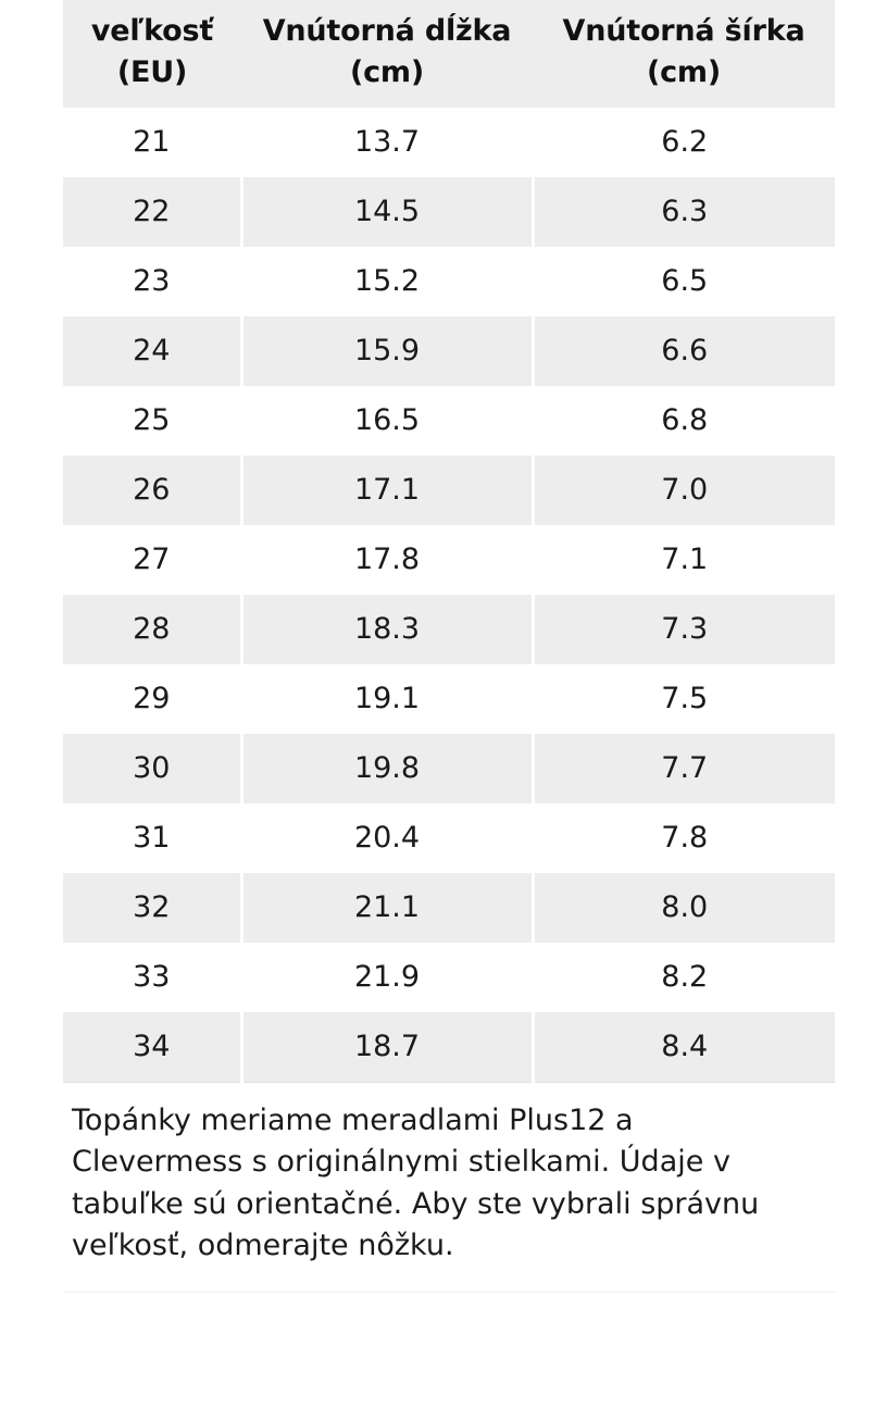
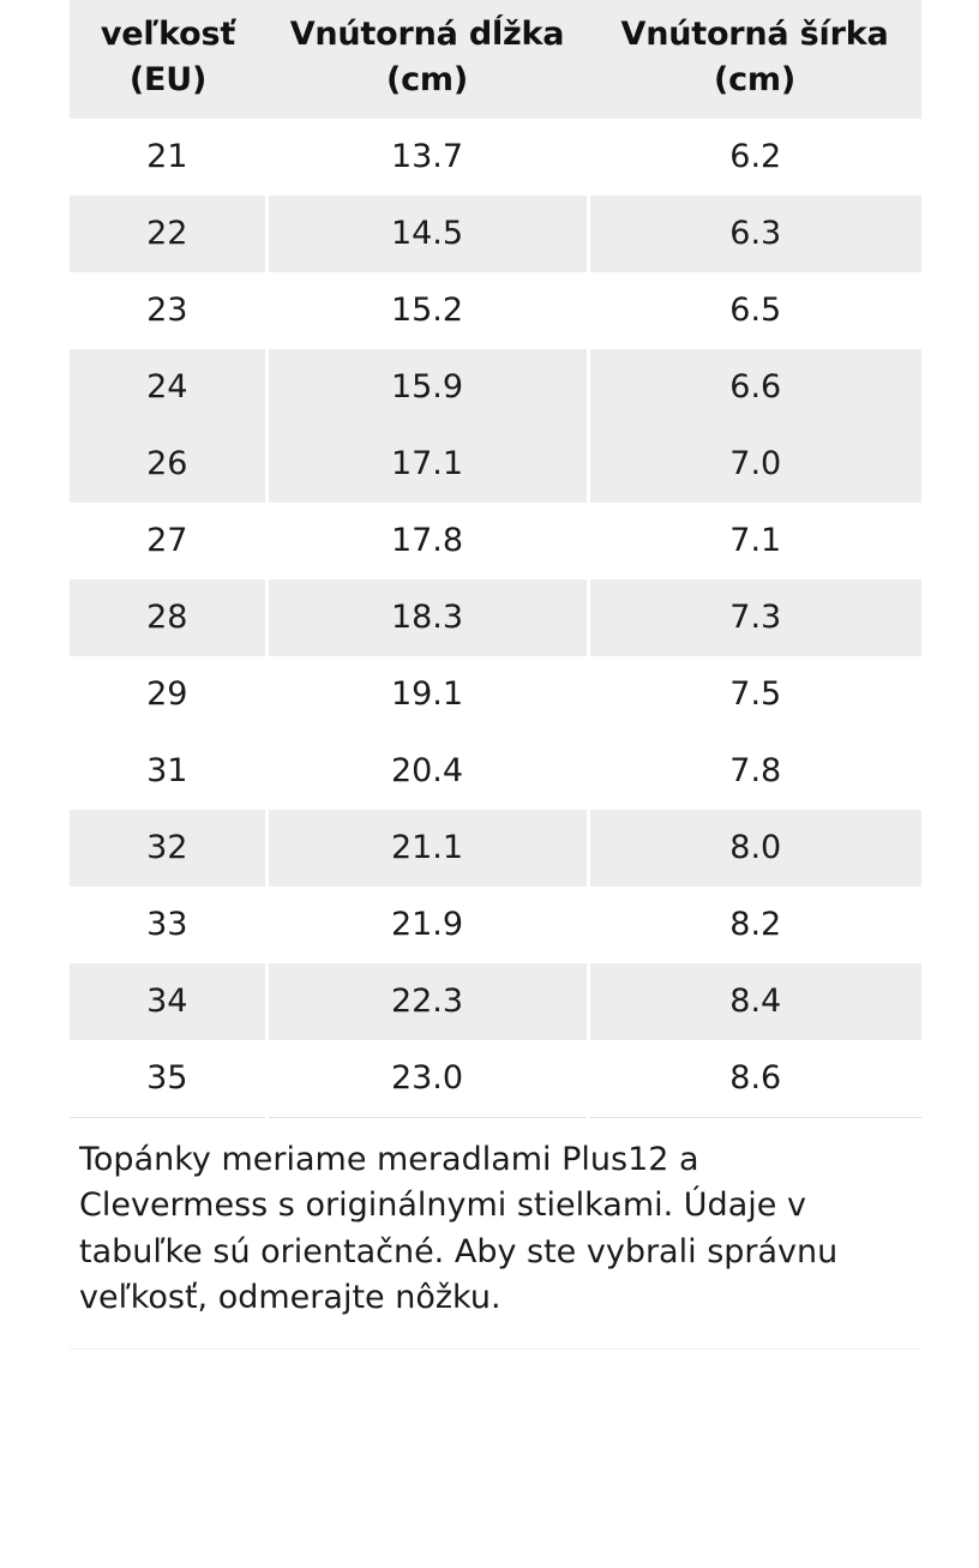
  veľkosť (EU)	Vnútorná dĺžka (cm)	Vnútorná šírka (cm)
  21	13.7	6.2
  22	14.5	6.3
  23	15.2	6.5
  24	15.9	6.6
- 25	16.5	6.8
  26	17.1	7.0
  27	17.8	7.1
  28	18.3	7.3
  29	19.1	7.5
- 30	19.8	7.7
  31	20.4	7.8
  32	21.1	8.0
  33	21.9	8.2
- 34	18.7	8.4
+ 34	22.3	8.4
+ 35	23.0	8.6
  Topánky meriame meradlami Plus12 a Clevermess s originálnymi stielkami. Údaje v tabuľke sú orientačné. Aby ste vybrali správnu veľkosť, odmerajte nôžku.
